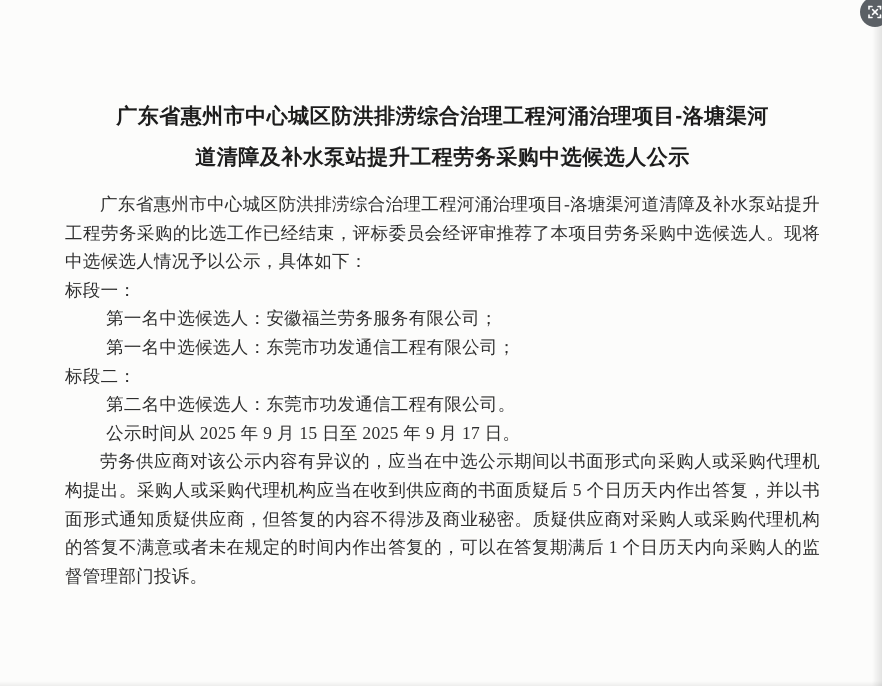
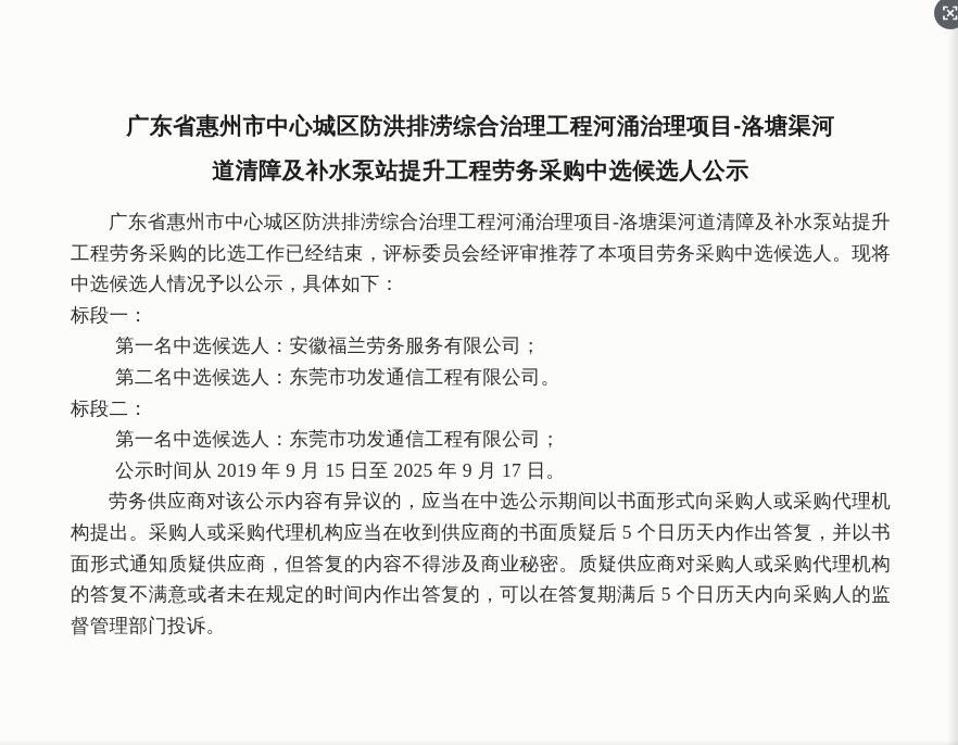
  广东省惠州市中心城区防洪排涝综合治理工程河涌治理项目-洛塘渠河
  道清障及补水泵站提升工程劳务采购中选候选人公示
  广东省惠州市中心城区防洪排涝综合治理工程河涌治理项目-洛塘渠河道清障及补水泵站提升工程劳务采购的比选工作已经结束，评标委员会经评审推荐了本项目劳务采购中选候选人。现将中选候选人情况予以公示，具体如下：
  标段一：
  第一名中选候选人：安徽福兰劳务服务有限公司；
- 第一名中选候选人：东莞市功发通信工程有限公司；
+ 第二名中选候选人：东莞市功发通信工程有限公司。
  标段二：
- 第二名中选候选人：东莞市功发通信工程有限公司。
+ 第一名中选候选人：东莞市功发通信工程有限公司；
- 公示时间从 2025 年 9 月 15 日至 2025 年 9 月 17 日。
+ 公示时间从 2019 年 9 月 15 日至 2025 年 9 月 17 日。
- 劳务供应商对该公示内容有异议的，应当在中选公示期间以书面形式向采购人或采购代理机构提出。采购人或采购代理机构应当在收到供应商的书面质疑后 5 个日历天内作出答复，并以书面形式通知质疑供应商，但答复的内容不得涉及商业秘密。质疑供应商对采购人或采购代理机构的答复不满意或者未在规定的时间内作出答复的，可以在答复期满后 1 个日历天内向采购人的监督管理部门投诉。
+ 劳务供应商对该公示内容有异议的，应当在中选公示期间以书面形式向采购人或采购代理机构提出。采购人或采购代理机构应当在收到供应商的书面质疑后 5 个日历天内作出答复，并以书面形式通知质疑供应商，但答复的内容不得涉及商业秘密。质疑供应商对采购人或采购代理机构的答复不满意或者未在规定的时间内作出答复的，可以在答复期满后 5 个日历天内向采购人的监督管理部门投诉。
